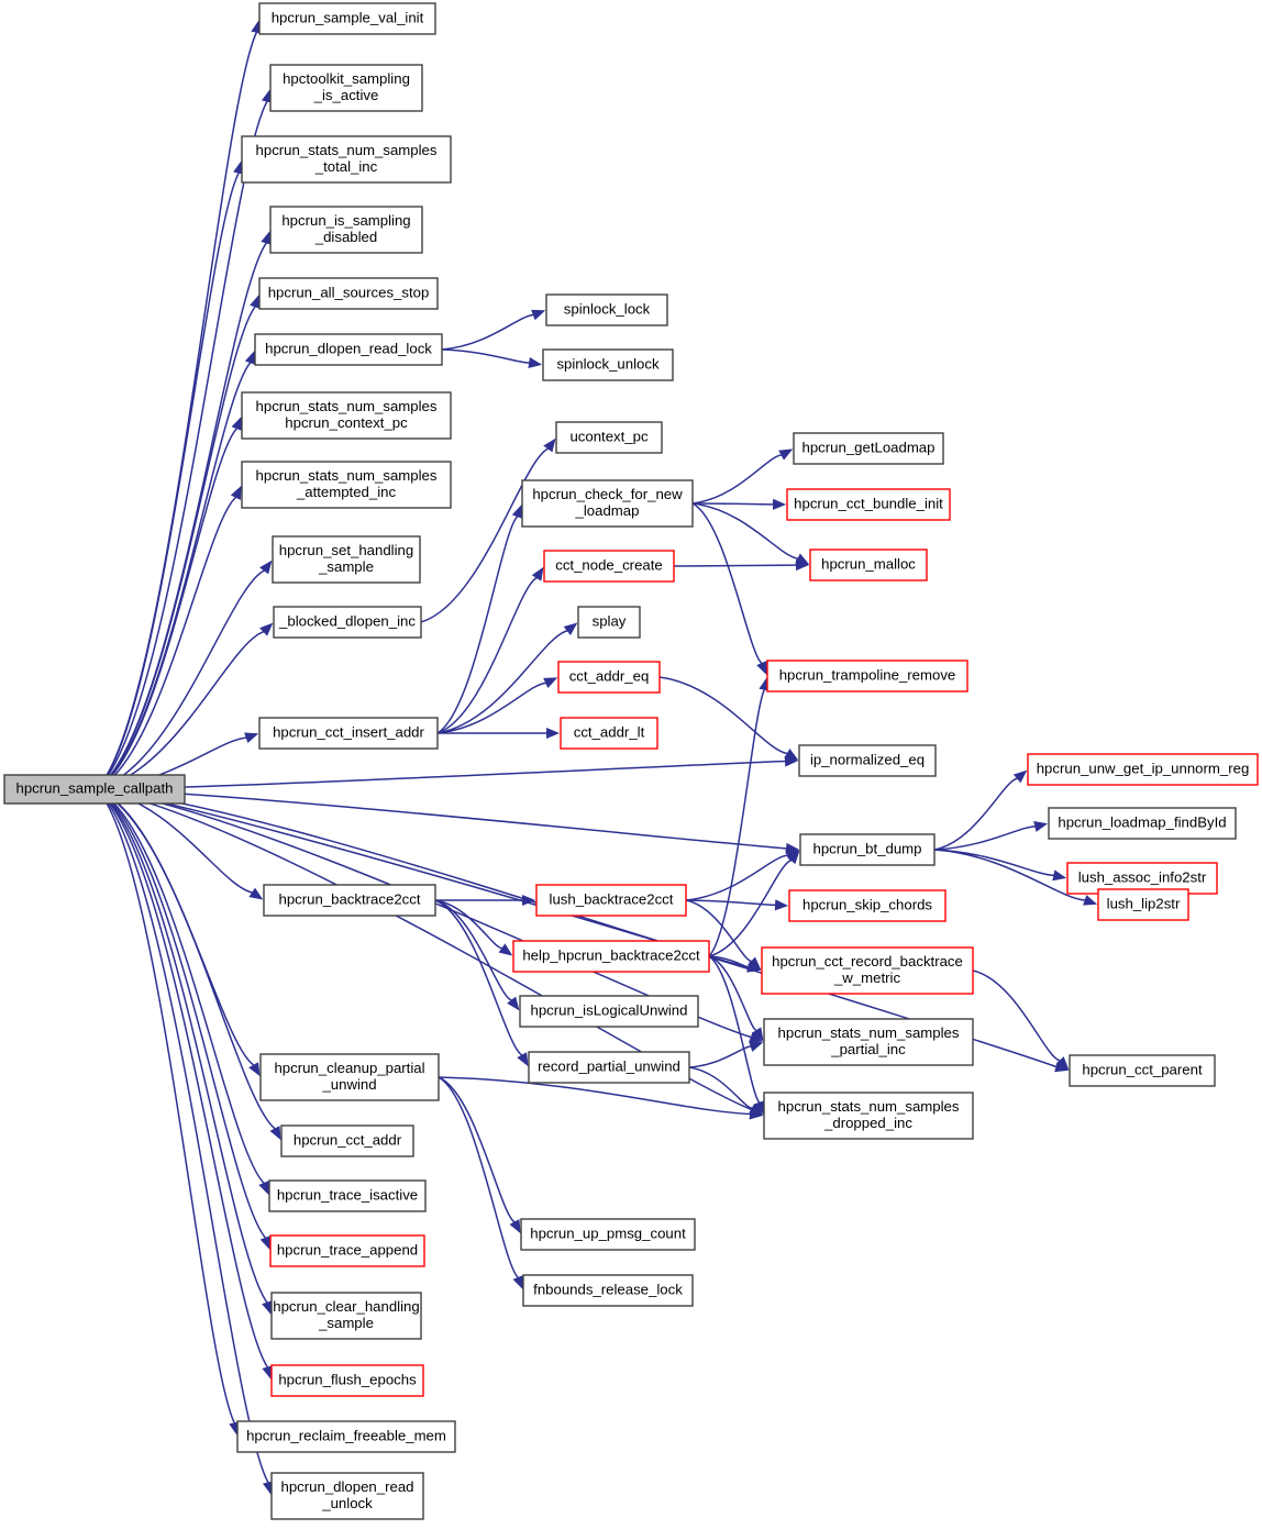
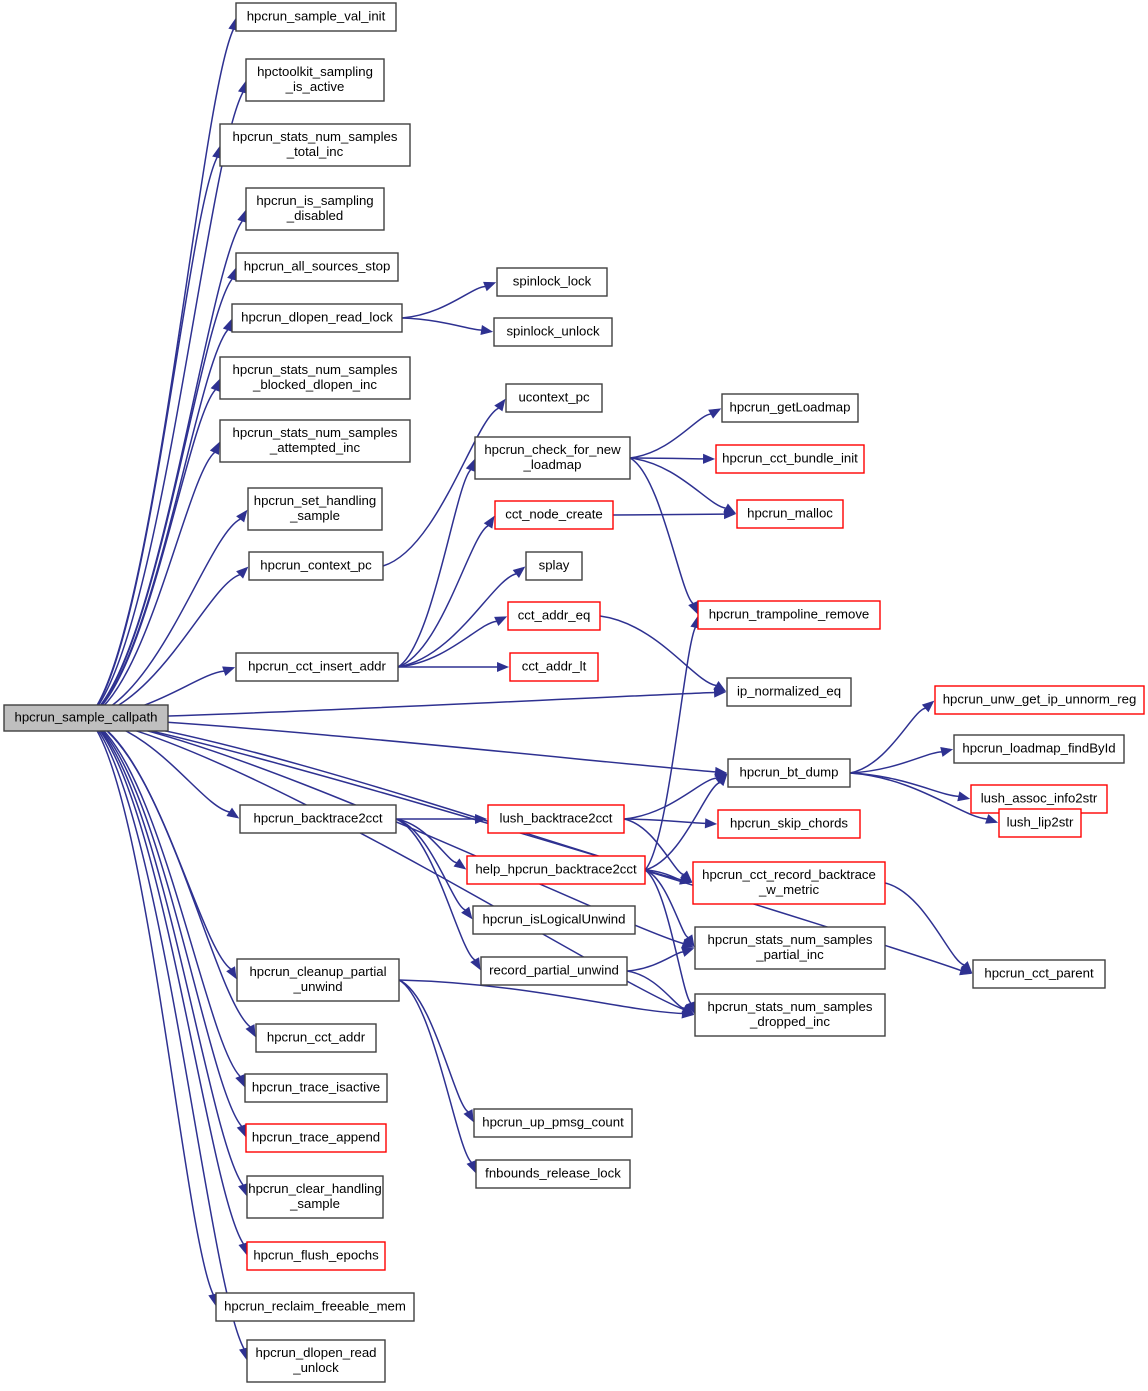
  hpcrun_sample_callpath
  hpcrun_sample_val_init
  hpctoolkit_sampling
  _is_active
  hpcrun_stats_num_samples
  _total_inc
  hpcrun_is_sampling
  _disabled
  hpcrun_all_sources_stop
  hpcrun_dlopen_read_lock
  spinlock_lock
  spinlock_unlock
  hpcrun_stats_num_samples
- hpcrun_context_pc
+ _blocked_dlopen_inc
  hpcrun_stats_num_samples
  _attempted_inc
  hpcrun_set_handling
  _sample
- _blocked_dlopen_inc
+ hpcrun_context_pc
  ucontext_pc
  hpcrun_check_for_new
  _loadmap
  hpcrun_getLoadmap
  hpcrun_cct_bundle_init
  cct_node_create
  hpcrun_malloc
  splay
  hpcrun_trampoline_remove
  cct_addr_eq
  cct_addr_lt
  hpcrun_cct_insert_addr
  ip_normalized_eq
  hpcrun_unw_get_ip_unnorm_reg
  hpcrun_loadmap_findById
  hpcrun_bt_dump
  lush_assoc_info2str
  lush_lip2str
  hpcrun_backtrace2cct
  lush_backtrace2cct
  hpcrun_skip_chords
  help_hpcrun_backtrace2cct
  hpcrun_cct_record_backtrace
  _w_metric
  hpcrun_isLogicalUnwind
  hpcrun_stats_num_samples
  _partial_inc
  record_partial_unwind
  hpcrun_cleanup_partial
  _unwind
  hpcrun_cct_parent
  hpcrun_stats_num_samples
  _dropped_inc
  hpcrun_cct_addr
  hpcrun_trace_isactive
  hpcrun_up_pmsg_count
  hpcrun_trace_append
  fnbounds_release_lock
  hpcrun_clear_handling
  _sample
  hpcrun_flush_epochs
  hpcrun_reclaim_freeable_mem
  hpcrun_dlopen_read
  _unlock
